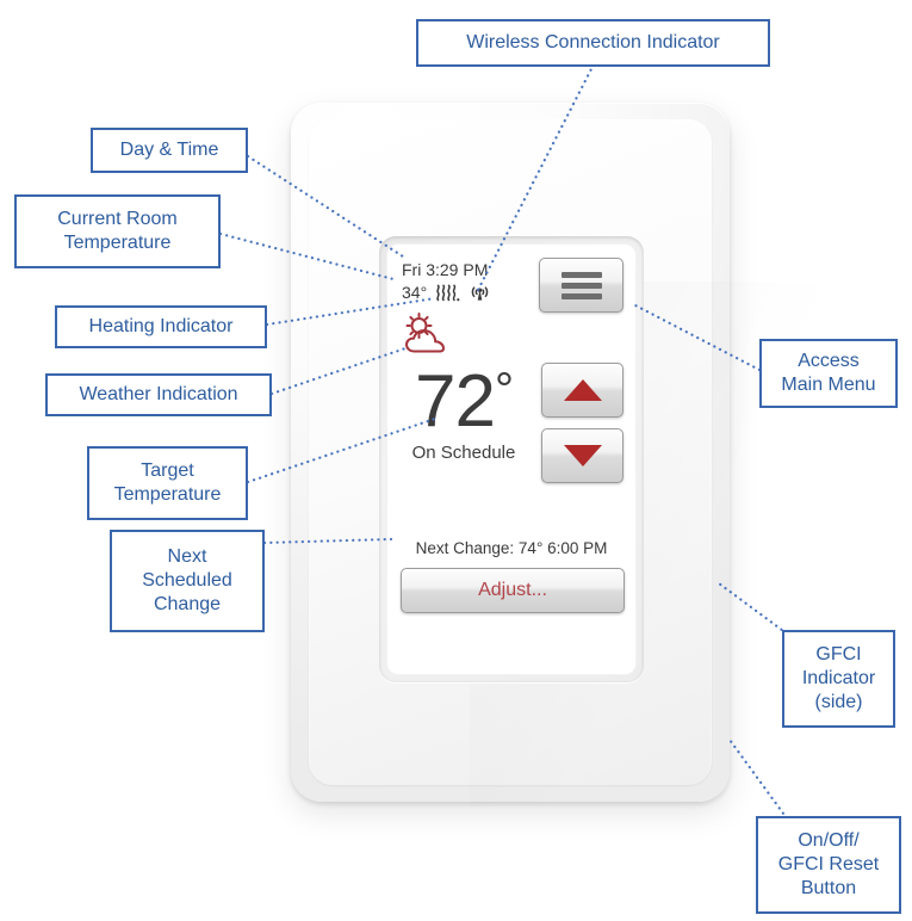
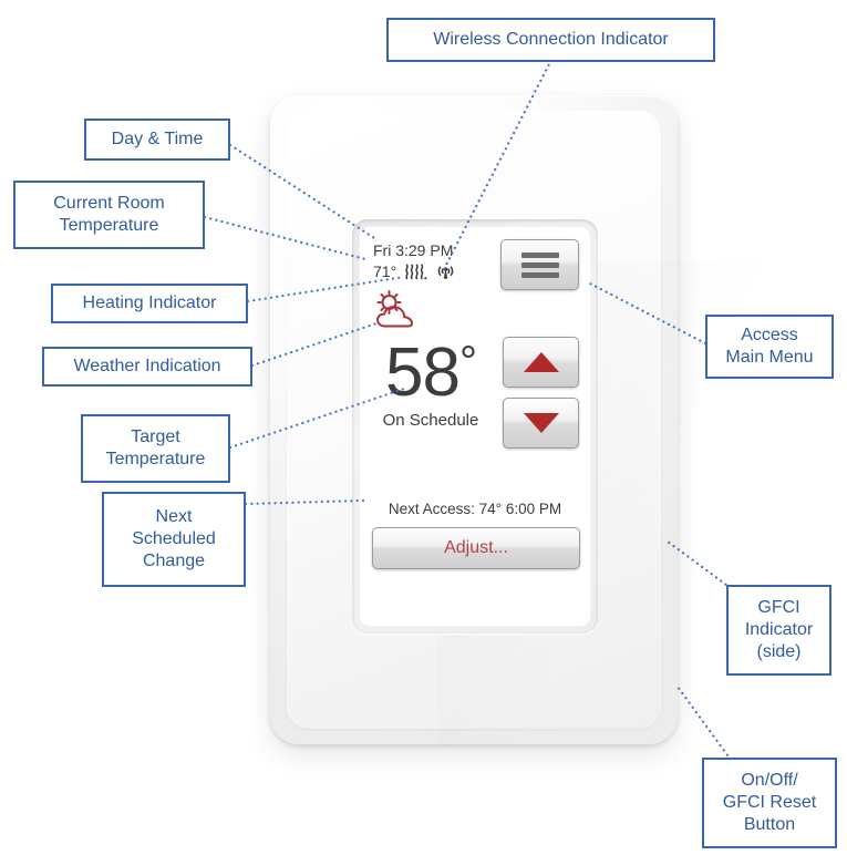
  Fri 3:29 PM
- 34°
+ 71°
- 72°
+ 58°
  On Schedule
- Next Change: 74° 6:00 PM
+ Next Access: 74° 6:00 PM
  Adjust...
  Wireless Connection Indicator
  Day & Time
  Current Room
  Temperature
  Heating Indicator
  Weather Indication
  Target
  Temperature
  Next
  Scheduled
  Change
  Access
  Main Menu
  GFCI
  Indicator
  (side)
  On/Off/
  GFCI Reset
  Button
